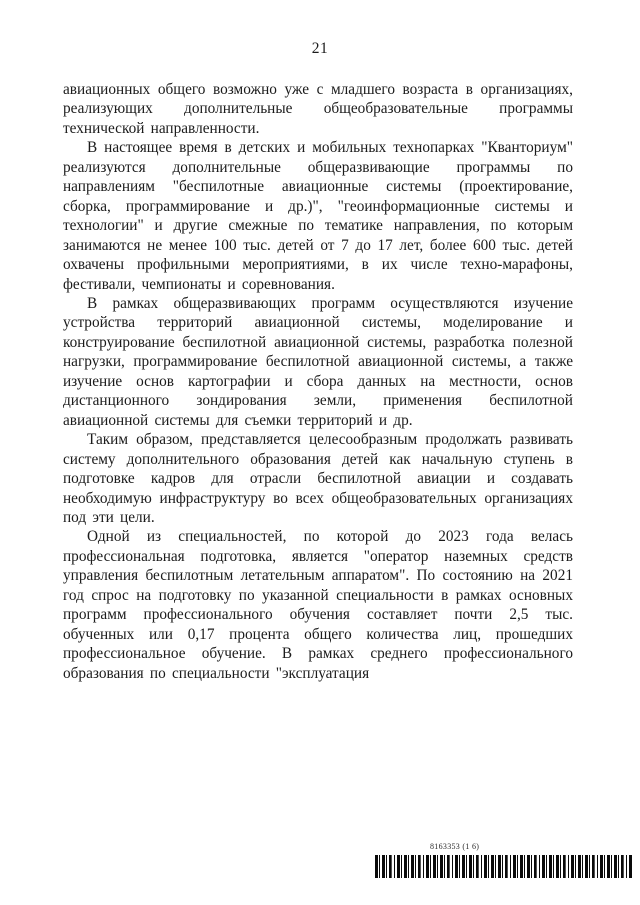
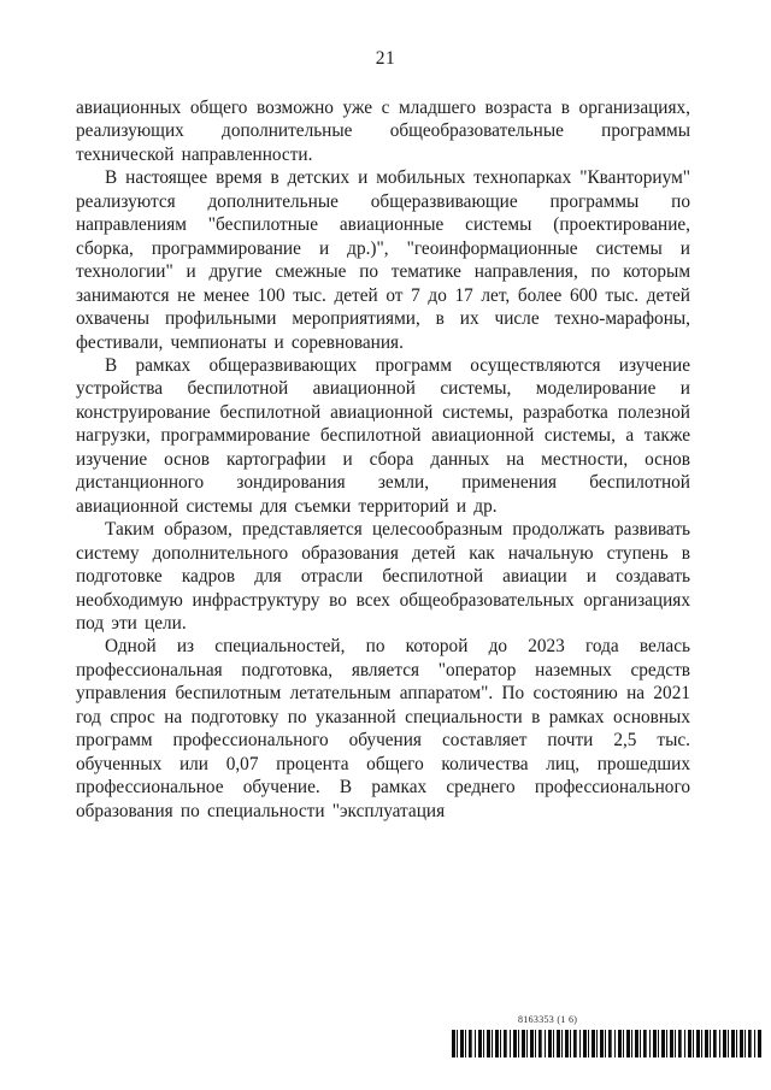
  21
  авиационных общего возможно уже с младшего возраста в организациях, реализующих дополнительные общеобразовательные программы технической направленности.
  В настоящее время в детских и мобильных технопарках "Кванториум" реализуются дополнительные общеразвивающие программы по направлениям "беспилотные авиационные системы (проектирование, сборка, программирование и др.)", "геоинформационные системы и технологии" и другие смежные по тематике направления, по которым занимаются не менее 100 тыс. детей от 7 до 17 лет, более 600 тыс. детей охвачены профильными мероприятиями, в их числе техно-марафоны, фестивали, чемпионаты и соревнования.
- В рамках общеразвивающих программ осуществляются изучение устройства территорий авиационной системы, моделирование и конструирование беспилотной авиационной системы, разработка полезной нагрузки, программирование беспилотной авиационной системы, а также изучение основ картографии и сбора данных на местности, основ дистанционного зондирования земли, применения беспилотной авиационной системы для съемки территорий и др.
+ В рамках общеразвивающих программ осуществляются изучение устройства беспилотной авиационной системы, моделирование и конструирование беспилотной авиационной системы, разработка полезной нагрузки, программирование беспилотной авиационной системы, а также изучение основ картографии и сбора данных на местности, основ дистанционного зондирования земли, применения беспилотной авиационной системы для съемки территорий и др.
  Таким образом, представляется целесообразным продолжать развивать систему дополнительного образования детей как начальную ступень в подготовке кадров для отрасли беспилотной авиации и создавать необходимую инфраструктуру во всех общеобразовательных организациях под эти цели.
- Одной из специальностей, по которой до 2023 года велась профессиональная подготовка, является "оператор наземных средств управления беспилотным летательным аппаратом". По состоянию на 2021 год спрос на подготовку по указанной специальности в рамках основных программ профессионального обучения составляет почти 2,5 тыс. обученных или 0,17 процента общего количества лиц, прошедших профессиональное обучение. В рамках среднего профессионального образования по специальности "эксплуатация
+ Одной из специальностей, по которой до 2023 года велась профессиональная подготовка, является "оператор наземных средств управления беспилотным летательным аппаратом". По состоянию на 2021 год спрос на подготовку по указанной специальности в рамках основных программ профессионального обучения составляет почти 2,5 тыс. обученных или 0,07 процента общего количества лиц, прошедших профессиональное обучение. В рамках среднего профессионального образования по специальности "эксплуатация
  8163353 (1 6)
